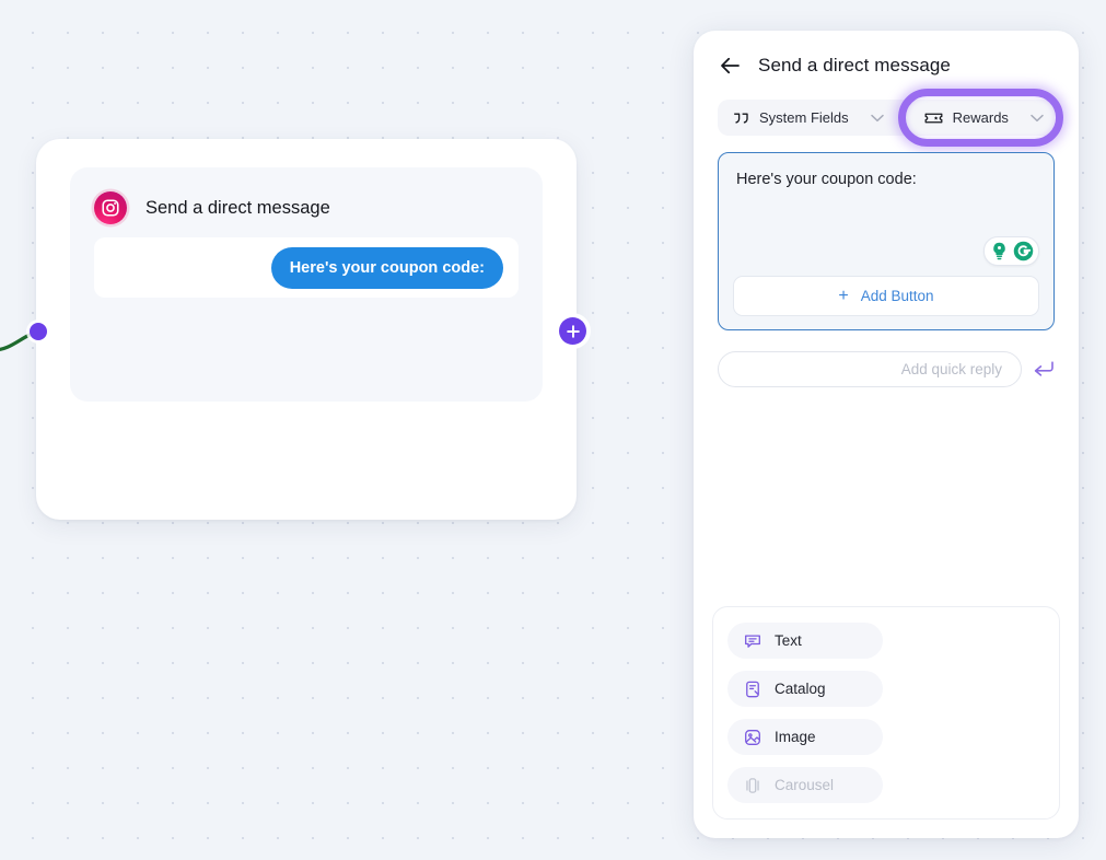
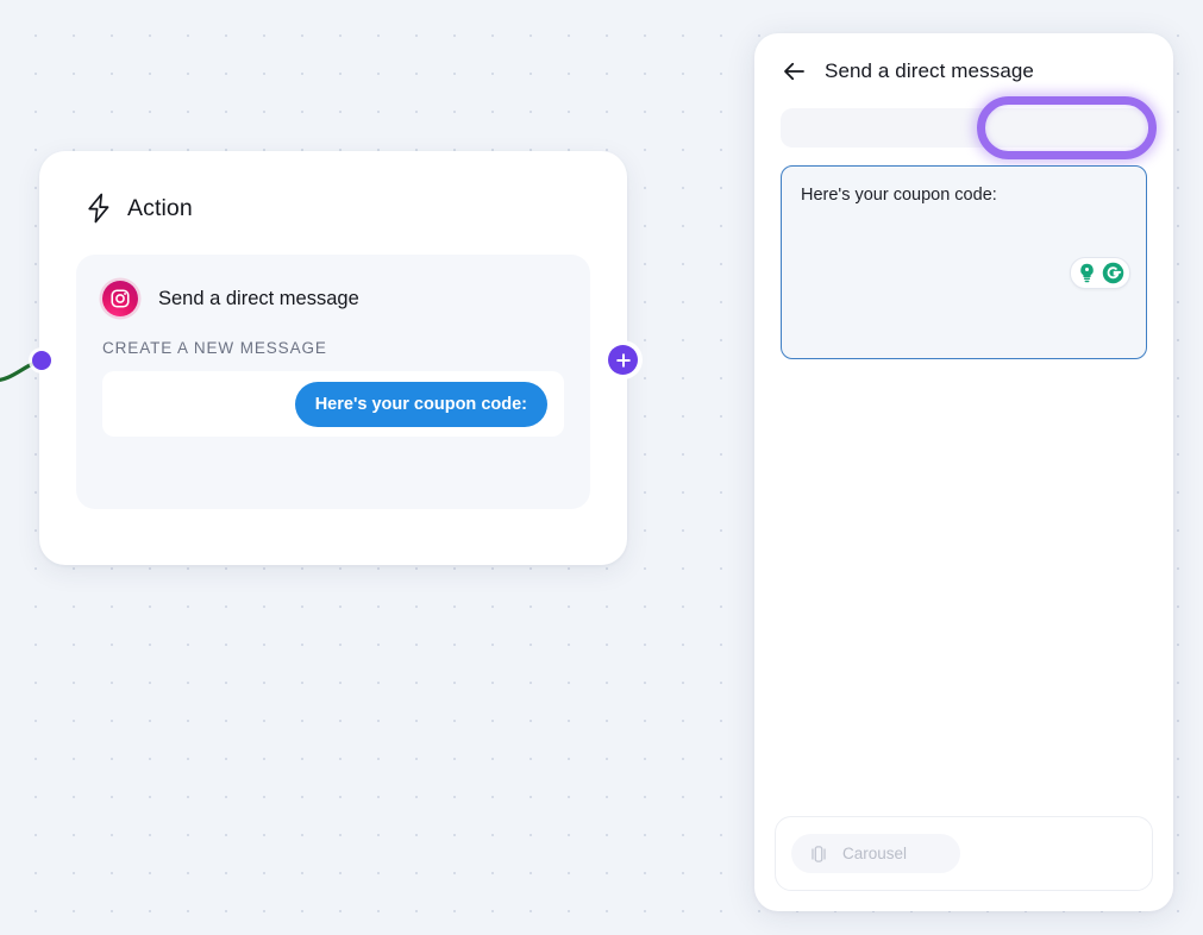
+ Action
  Send a direct message
+ CREATE A NEW MESSAGE
  Here's your coupon code:
  Send a direct message
- System Fields
- Rewards
  Here's your coupon code:
- +
- Add Button
- Add quick reply
- Text
- Catalog
- Image
  Carousel
